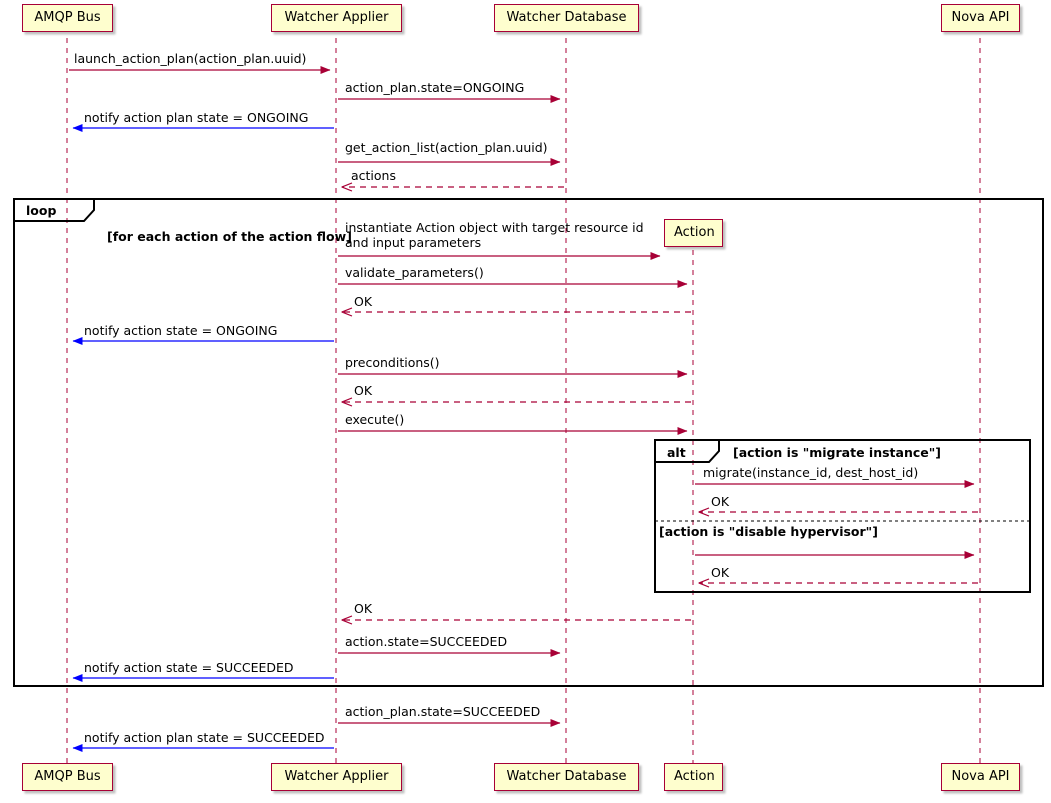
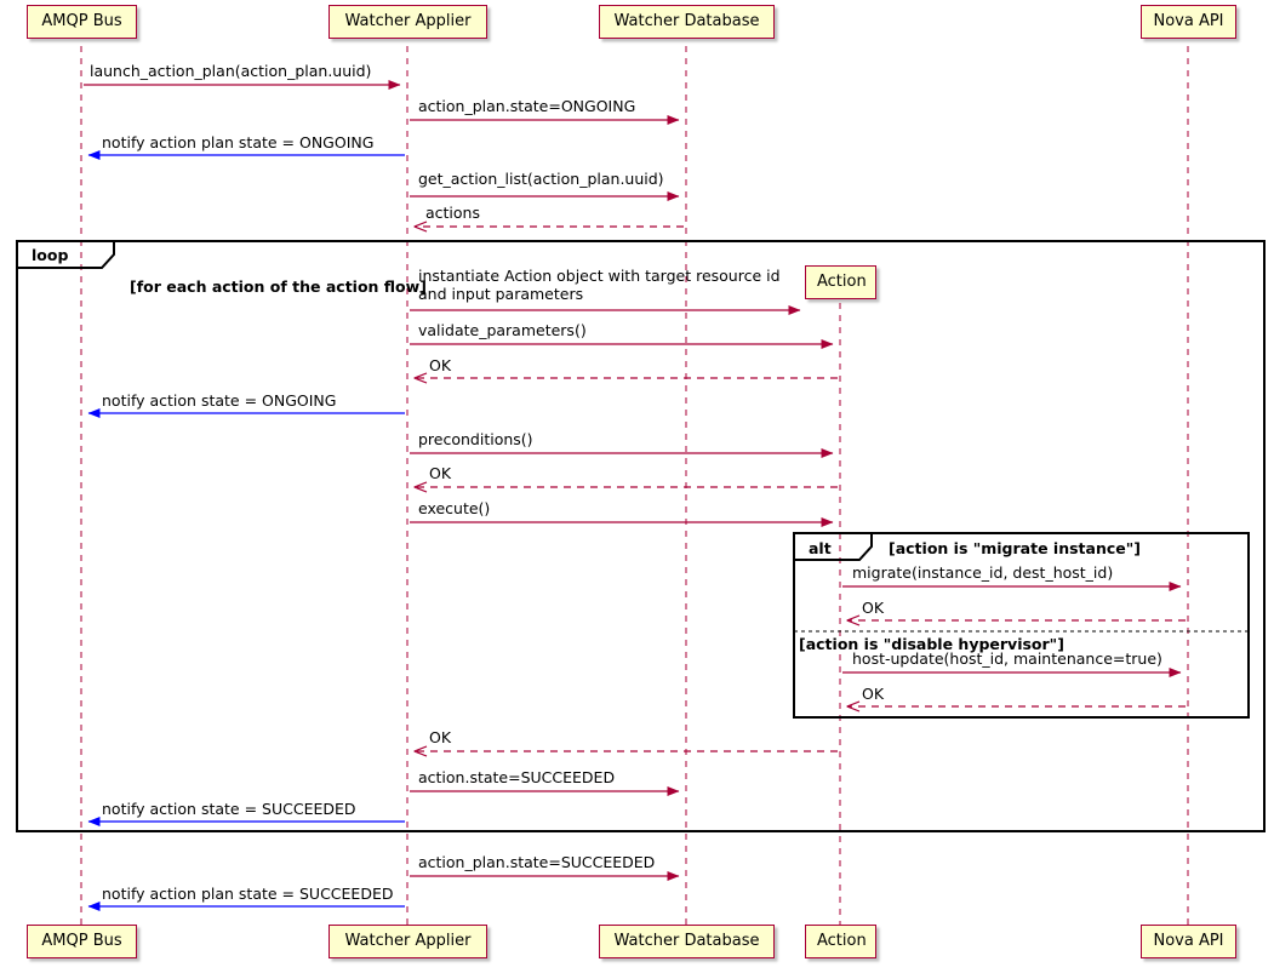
  AMQP Bus
  Watcher Applier
  Watcher Database
  Action
  Nova API
  AMQP Bus
  Watcher Applier
  Watcher Database
  Action
  Nova API
  loop
  [for each action of the action flow]
  alt
  [action is "migrate instance"]
  [action is "disable hypervisor"]
  launch_action_plan(action_plan.uuid)
  action_plan.state=ONGOING
  notify action plan state = ONGOING
  get_action_list(action_plan.uuid)
  actions
  instantiate Action object with target resource id and input parameters
  validate_parameters()
  OK
  notify action state = ONGOING
  preconditions()
  OK
  execute()
  migrate(instance_id, dest_host_id)
  OK
+ host-update(host_id, maintenance=true)
  OK
  OK
  action.state=SUCCEEDED
  notify action state = SUCCEEDED
  action_plan.state=SUCCEEDED
  notify action plan state = SUCCEEDED
